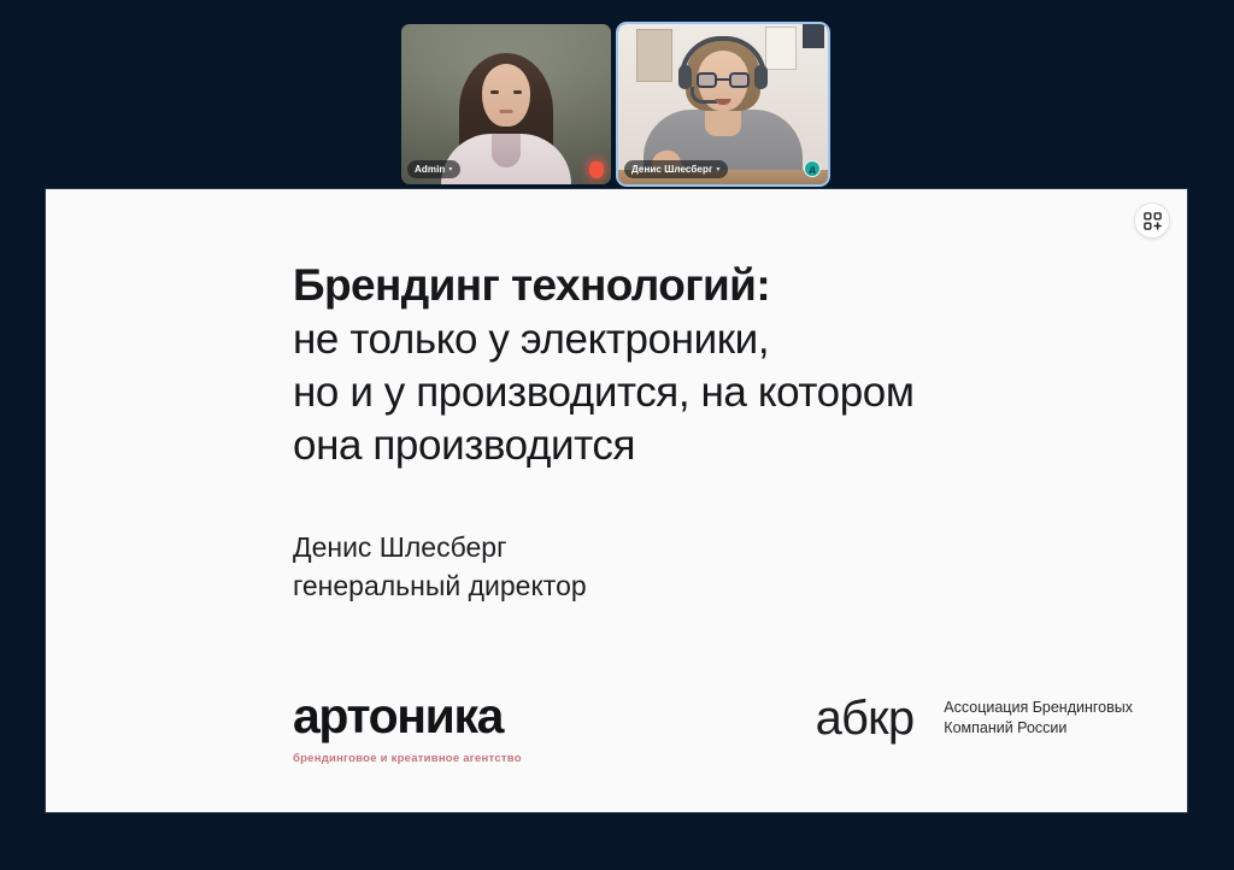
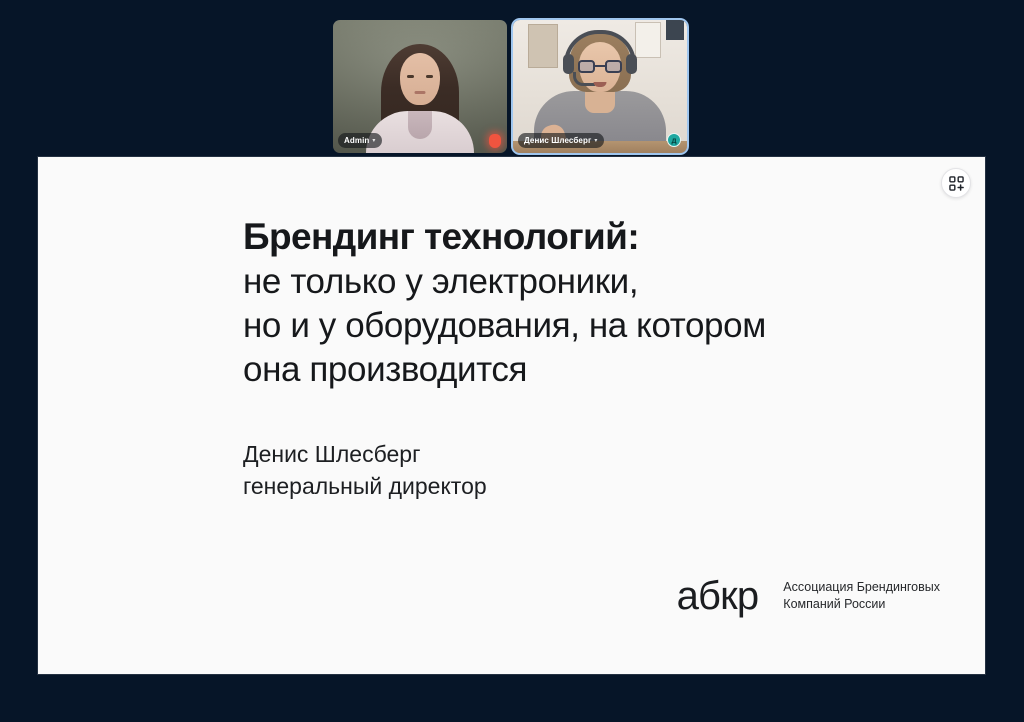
  Admin
  Денис Шлесберг
  д
  Брендинг технологий:
  не только у электроники,
- но и у производится, на котором
+ но и у оборудования, на котором
  она производится
  Денис Шлесберг
  генеральный директор
- артоника
- брендинговое и креативное агентство
  абкр
  Ассоциация Брендинговых
  Компаний России
